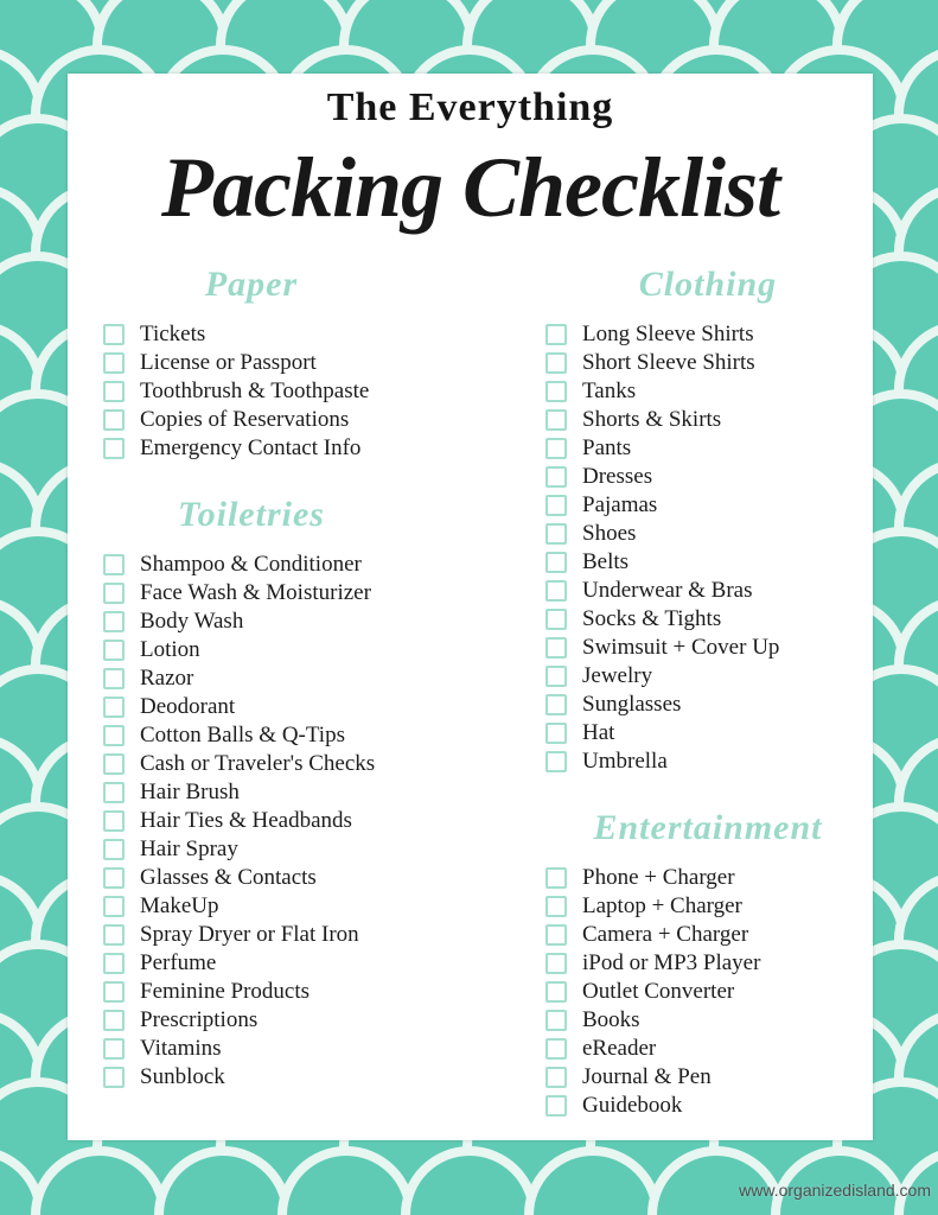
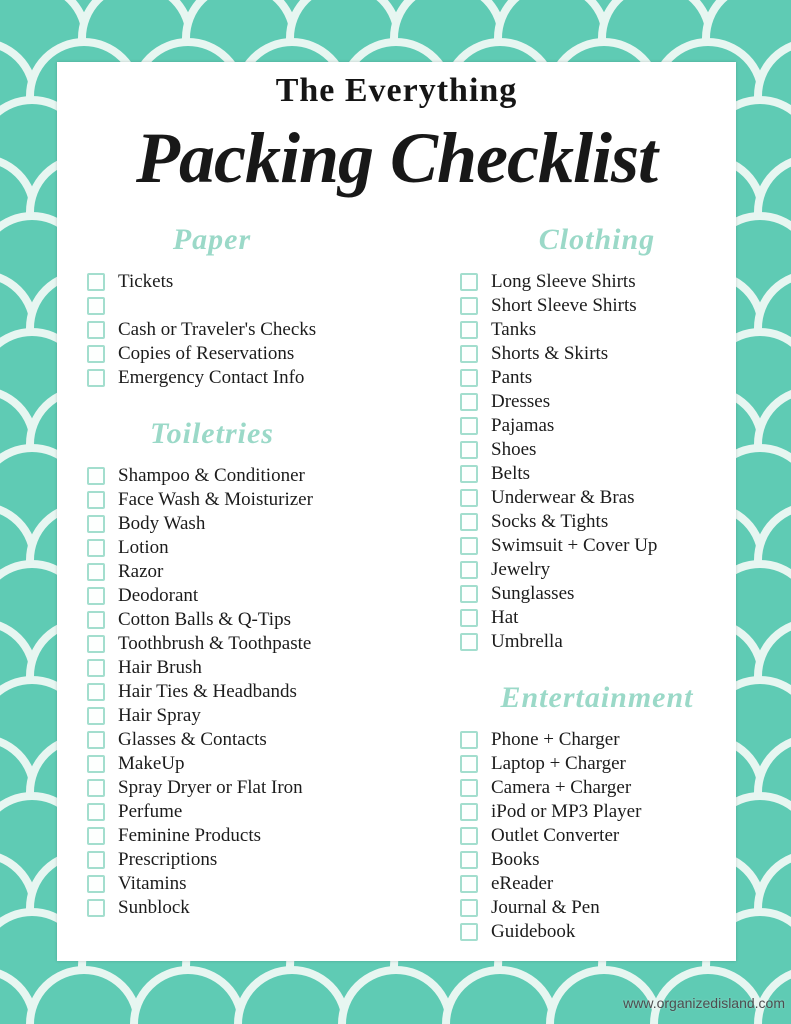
  The Everything
  Packing Checklist
  Paper
  Tickets
- License or Passport
- Toothbrush & Toothpaste
+ Cash or Traveler's Checks
  Copies of Reservations
  Emergency Contact Info
  Toiletries
  Shampoo & Conditioner
  Face Wash & Moisturizer
  Body Wash
  Lotion
  Razor
  Deodorant
  Cotton Balls & Q-Tips
- Cash or Traveler's Checks
+ Toothbrush & Toothpaste
  Hair Brush
  Hair Ties & Headbands
  Hair Spray
  Glasses & Contacts
  MakeUp
  Spray Dryer or Flat Iron
  Perfume
  Feminine Products
  Prescriptions
  Vitamins
  Sunblock
  Clothing
  Long Sleeve Shirts
  Short Sleeve Shirts
  Tanks
  Shorts & Skirts
  Pants
  Dresses
  Pajamas
  Shoes
  Belts
  Underwear & Bras
  Socks & Tights
  Swimsuit + Cover Up
  Jewelry
  Sunglasses
  Hat
  Umbrella
  Entertainment
  Phone + Charger
  Laptop + Charger
  Camera + Charger
  iPod or MP3 Player
  Outlet Converter
  Books
  eReader
  Journal & Pen
  Guidebook
  www.organizedisland.com
